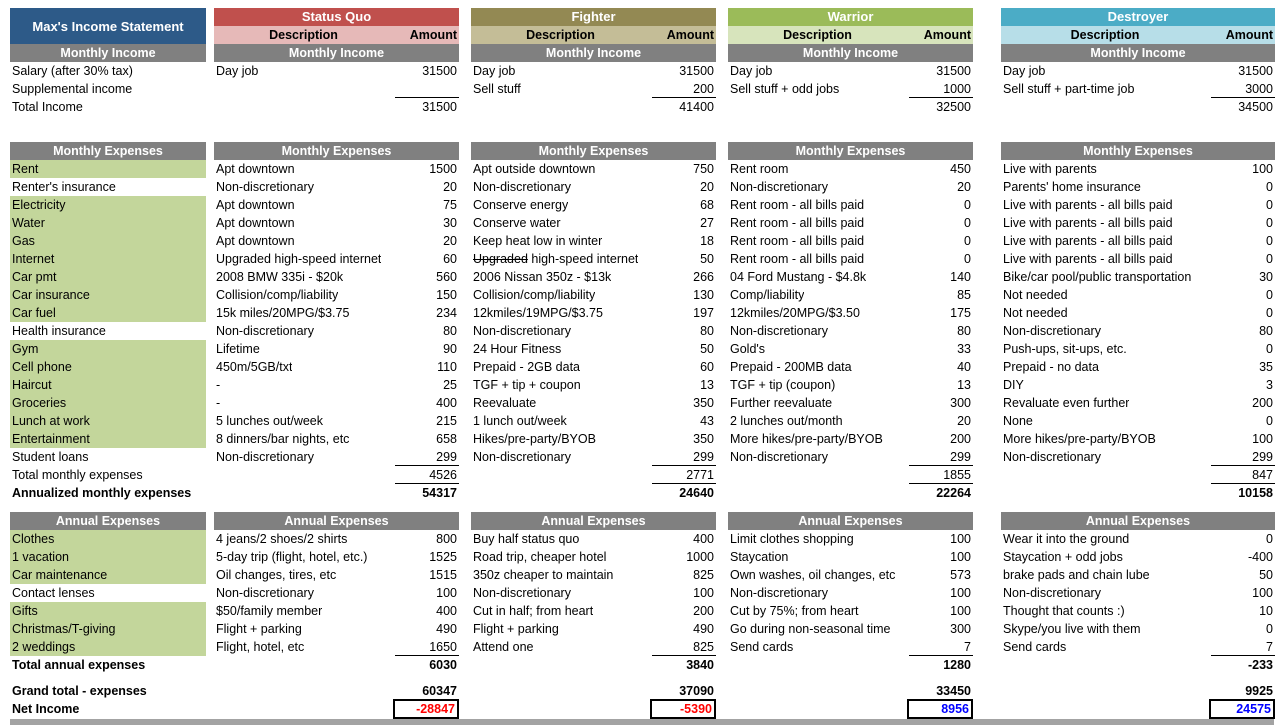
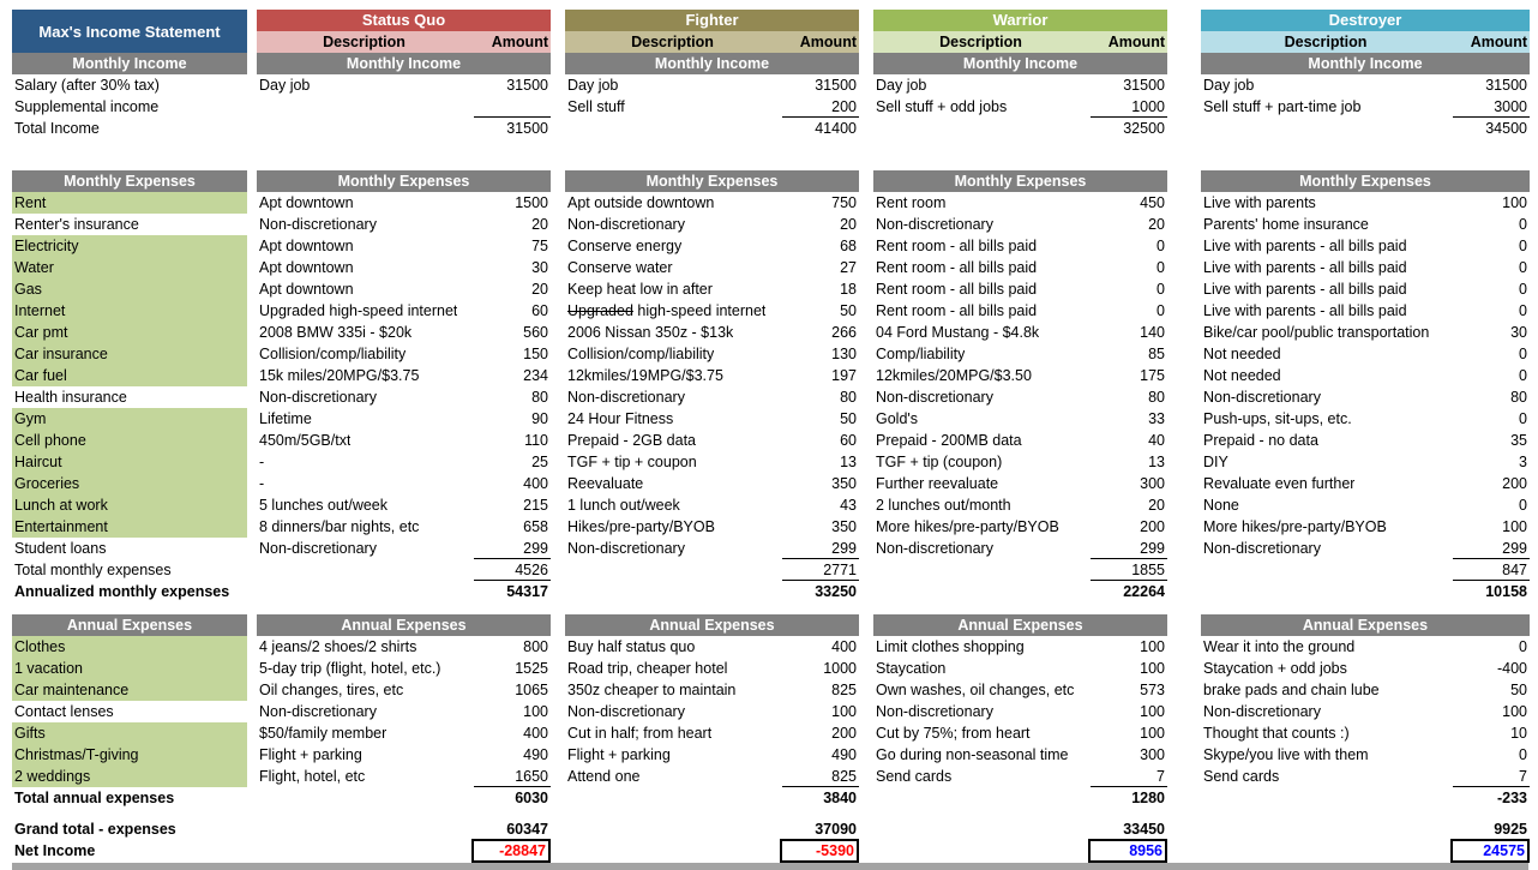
  Max's Income Statement
  Monthly Income
  Salary (after 30% tax)
  Supplemental income
  Total Income
  Monthly Expenses
  Rent
  Renter's insurance
  Electricity
  Water
  Gas
  Internet
  Car pmt
  Car insurance
  Car fuel
  Health insurance
  Gym
  Cell phone
  Haircut
  Groceries
  Lunch at work
  Entertainment
  Student loans
  Total monthly expenses
  Annualized monthly expenses
  Annual Expenses
  Clothes
  1 vacation
  Car maintenance
  Contact lenses
  Gifts
  Christmas/T-giving
  2 weddings
  Total annual expenses
  Grand total - expenses
  Net Income
  Status Quo
  Description
  Amount
  Monthly Income
  Day job
  31500
  31500
  Monthly Expenses
  Apt downtown
  1500
  Non-discretionary
  20
  Apt downtown
  75
  Apt downtown
  30
  Apt downtown
  20
  Upgraded high-speed internet
  60
  2008 BMW 335i - $20k
  560
  Collision/comp/liability
  150
  15k miles/20MPG/$3.75
  234
  Non-discretionary
  80
  Lifetime
  90
  450m/5GB/txt
  110
  -
  25
  -
  400
  5 lunches out/week
  215
  8 dinners/bar nights, etc
  658
  Non-discretionary
  299
  4526
  54317
  Annual Expenses
  4 jeans/2 shoes/2 shirts
  800
  5-day trip (flight, hotel, etc.)
  1525
  Oil changes, tires, etc
- 1515
+ 1065
  Non-discretionary
  100
  $50/family member
  400
  Flight + parking
  490
  Flight, hotel, etc
  1650
  6030
  60347
  -28847
  Fighter
  Description
  Amount
  Monthly Income
  Day job
  31500
  Sell stuff
  200
  41400
  Monthly Expenses
  Apt outside downtown
  750
  Non-discretionary
  20
  Conserve energy
  68
  Conserve water
  27
- Keep heat low in winter
+ Keep heat low in after
  18
  Upgraded high-speed internet
  50
  2006 Nissan 350z - $13k
  266
  Collision/comp/liability
  130
  12kmiles/19MPG/$3.75
  197
  Non-discretionary
  80
  24 Hour Fitness
  50
  Prepaid - 2GB data
  60
  TGF + tip + coupon
  13
  Reevaluate
  350
  1 lunch out/week
  43
  Hikes/pre-party/BYOB
  350
  Non-discretionary
  299
  2771
- 24640
+ 33250
  Annual Expenses
  Buy half status quo
  400
  Road trip, cheaper hotel
  1000
  350z cheaper to maintain
  825
  Non-discretionary
  100
  Cut in half; from heart
  200
  Flight + parking
  490
  Attend one
  825
  3840
  37090
  -5390
  Warrior
  Description
  Amount
  Monthly Income
  Day job
  31500
  Sell stuff + odd jobs
  1000
  32500
  Monthly Expenses
  Rent room
  450
  Non-discretionary
  20
  Rent room - all bills paid
  0
  Rent room - all bills paid
  0
  Rent room - all bills paid
  0
  Rent room - all bills paid
  0
  04 Ford Mustang - $4.8k
  140
  Comp/liability
  85
  12kmiles/20MPG/$3.50
  175
  Non-discretionary
  80
  Gold's
  33
  Prepaid - 200MB data
  40
  TGF + tip (coupon)
  13
  Further reevaluate
  300
  2 lunches out/month
  20
  More hikes/pre-party/BYOB
  200
  Non-discretionary
  299
  1855
  22264
  Annual Expenses
  Limit clothes shopping
  100
  Staycation
  100
  Own washes, oil changes, etc
  573
  Non-discretionary
  100
  Cut by 75%; from heart
  100
  Go during non-seasonal time
  300
  Send cards
  7
  1280
  33450
  8956
  Destroyer
  Description
  Amount
  Monthly Income
  Day job
  31500
  Sell stuff + part-time job
  3000
  34500
  Monthly Expenses
  Live with parents
  100
  Parents' home insurance
  0
  Live with parents - all bills paid
  0
  Live with parents - all bills paid
  0
  Live with parents - all bills paid
  0
  Live with parents - all bills paid
  0
  Bike/car pool/public transportation
  30
  Not needed
  0
  Not needed
  0
  Non-discretionary
  80
  Push-ups, sit-ups, etc.
  0
  Prepaid - no data
  35
  DIY
  3
  Revaluate even further
  200
  None
  0
  More hikes/pre-party/BYOB
  100
  Non-discretionary
  299
  847
  10158
  Annual Expenses
  Wear it into the ground
  0
  Staycation + odd jobs
  -400
  brake pads and chain lube
  50
  Non-discretionary
  100
  Thought that counts :)
  10
  Skype/you live with them
  0
  Send cards
  7
  -233
  9925
  24575
